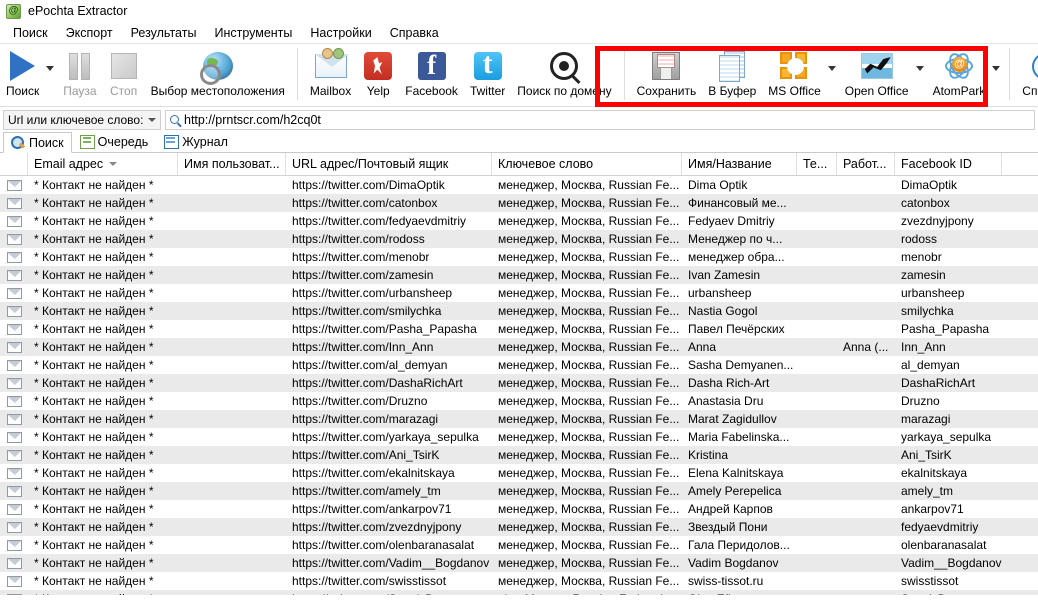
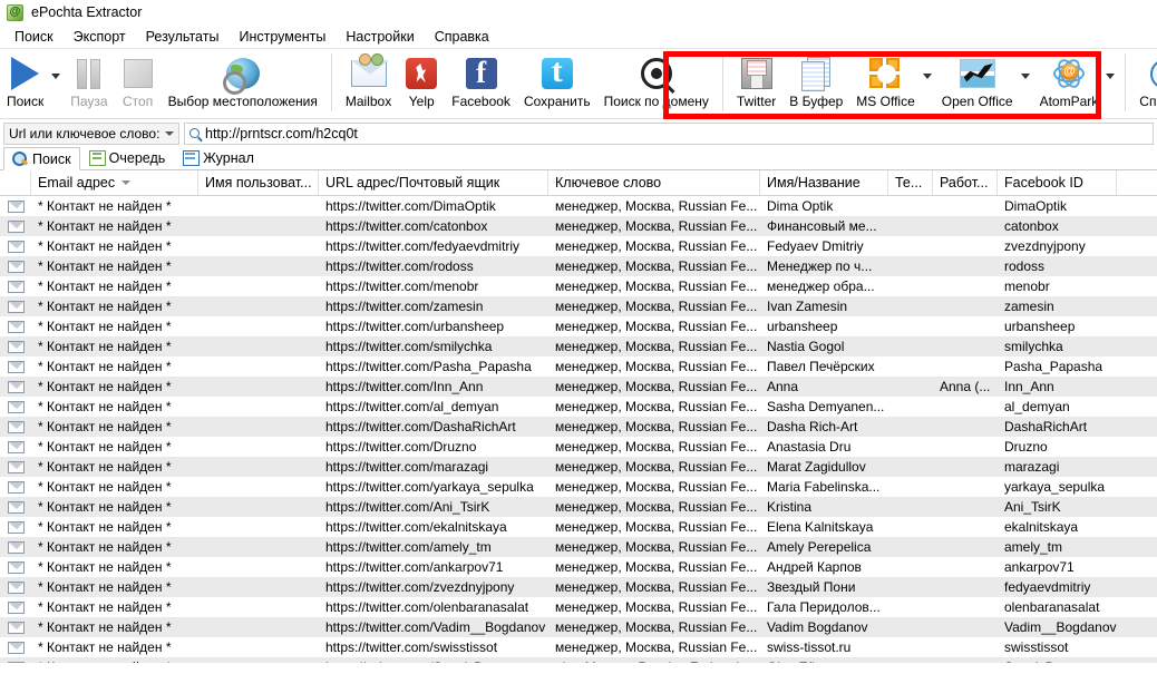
  ePochta Extractor
  Поиск
  Экспорт
  Результаты
  Инструменты
  Настройки
  Справка
  Поиск
  Пауза
  Стоп
  Выбор местоположения
  Mailbox
  Yelp
  Facebook
- Twitter
+ Сохранить
  Поиск по домену
- Сохранить
+ Twitter
  В Буфер
  MS Office
  Open Office
  AtomPark
  Url или ключевое слово:
  http://prntscr.com/h2cq0t
  Поиск
  Очередь
  Журнал
  Email адрес
  Имя пользоват...
  URL адрес/Почтовый ящик
  Ключевое слово
  Имя/Название
  Те...
  Работ...
  Facebook ID
  * Контакт не найден *
  https://twitter.com/DimaOptik
  менеджер, Москва, Russian Fe...
  Dima Optik
  DimaOptik
  * Контакт не найден *
  https://twitter.com/catonbox
  менеджер, Москва, Russian Fe...
  Финансовый ме...
  catonbox
  * Контакт не найден *
  https://twitter.com/fedyaevdmitriy
  менеджер, Москва, Russian Fe...
  Fedyaev Dmitriy
  zvezdnyjpony
  * Контакт не найден *
  https://twitter.com/rodoss
  менеджер, Москва, Russian Fe...
  Менеджер по ч...
  rodoss
  * Контакт не найден *
  https://twitter.com/menobr
  менеджер, Москва, Russian Fe...
  менеджер обра...
  menobr
  * Контакт не найден *
  https://twitter.com/zamesin
  менеджер, Москва, Russian Fe...
  Ivan Zamesin
  zamesin
  * Контакт не найден *
  https://twitter.com/urbansheep
  менеджер, Москва, Russian Fe...
  urbansheep
  urbansheep
  * Контакт не найден *
  https://twitter.com/smilychka
  менеджер, Москва, Russian Fe...
  Nastia Gogol
  smilychka
  * Контакт не найден *
  https://twitter.com/Pasha_Papasha
  менеджер, Москва, Russian Fe...
  Павел Печёрских
  Pasha_Papasha
  * Контакт не найден *
  https://twitter.com/Inn_Ann
  менеджер, Москва, Russian Fe...
  Anna
  Anna (...
  Inn_Ann
  * Контакт не найден *
  https://twitter.com/al_demyan
  менеджер, Москва, Russian Fe...
  Sasha Demyanen...
  al_demyan
  * Контакт не найден *
  https://twitter.com/DashaRichArt
  менеджер, Москва, Russian Fe...
  Dasha Rich-Art
  DashaRichArt
  * Контакт не найден *
  https://twitter.com/Druzno
  менеджер, Москва, Russian Fe...
  Anastasia Dru
  Druzno
  * Контакт не найден *
  https://twitter.com/marazagi
  менеджер, Москва, Russian Fe...
  Marat Zagidullov
  marazagi
  * Контакт не найден *
  https://twitter.com/yarkaya_sepulka
  менеджер, Москва, Russian Fe...
  Maria Fabelinska...
  yarkaya_sepulka
  * Контакт не найден *
  https://twitter.com/Ani_TsirK
  менеджер, Москва, Russian Fe...
  Kristina
  Ani_TsirK
  * Контакт не найден *
  https://twitter.com/ekalnitskaya
  менеджер, Москва, Russian Fe...
  Elena Kalnitskaya
  ekalnitskaya
  * Контакт не найден *
  https://twitter.com/amely_tm
  менеджер, Москва, Russian Fe...
  Amely Perepelica
  amely_tm
  * Контакт не найден *
  https://twitter.com/ankarpov71
  менеджер, Москва, Russian Fe...
  Андрей Карпов
  ankarpov71
  * Контакт не найден *
  https://twitter.com/zvezdnyjpony
  менеджер, Москва, Russian Fe...
  Звездый Пони
  fedyaevdmitriy
  * Контакт не найден *
  https://twitter.com/olenbaranasalat
  менеджер, Москва, Russian Fe...
  Гала Перидолов...
  olenbaranasalat
  * Контакт не найден *
  https://twitter.com/Vadim__Bogdanov
  менеджер, Москва, Russian Fe...
  Vadim Bogdanov
  Vadim__Bogdanov
  * Контакт не найден *
  https://twitter.com/swisstissot
  менеджер, Москва, Russian Fe...
  swiss-tissot.ru
  swisstissot
